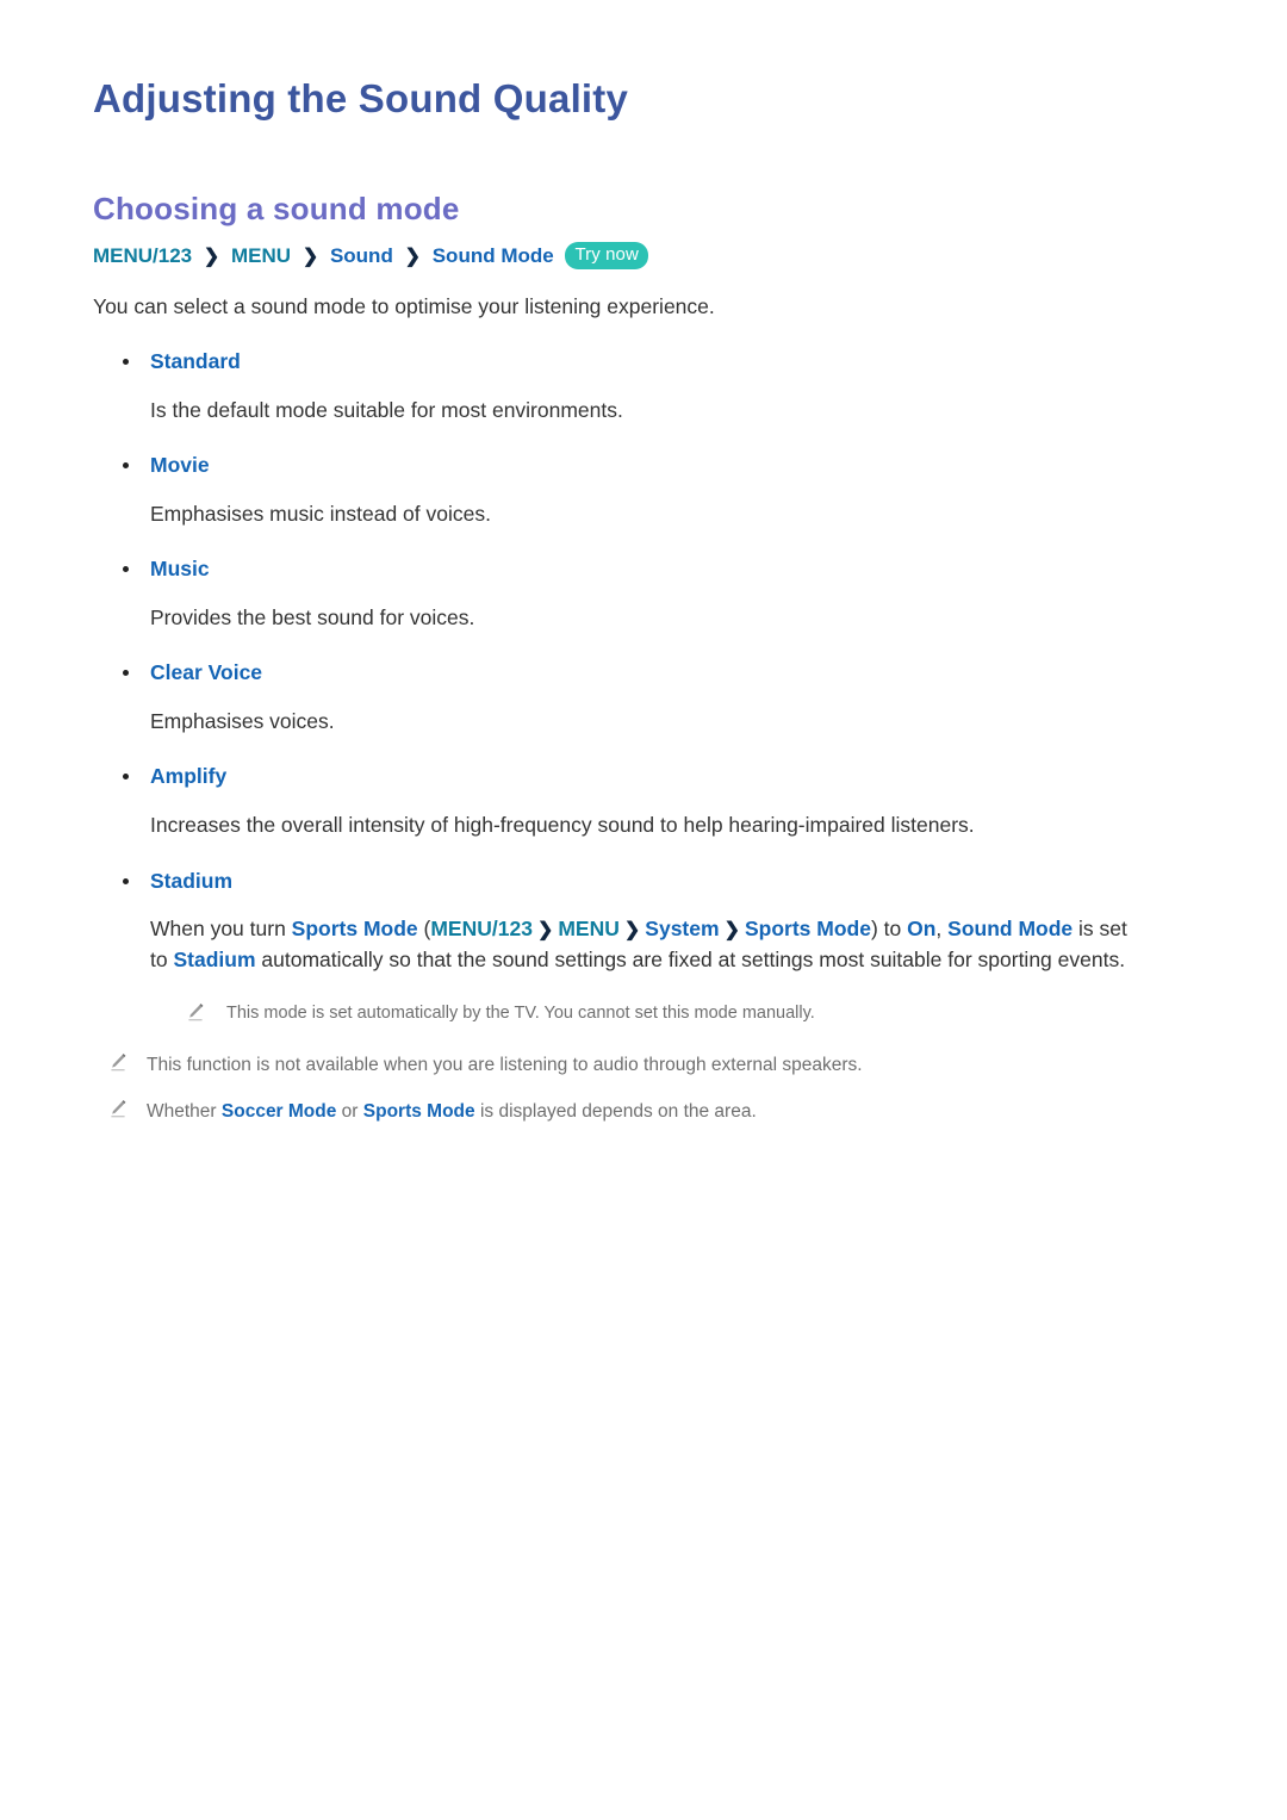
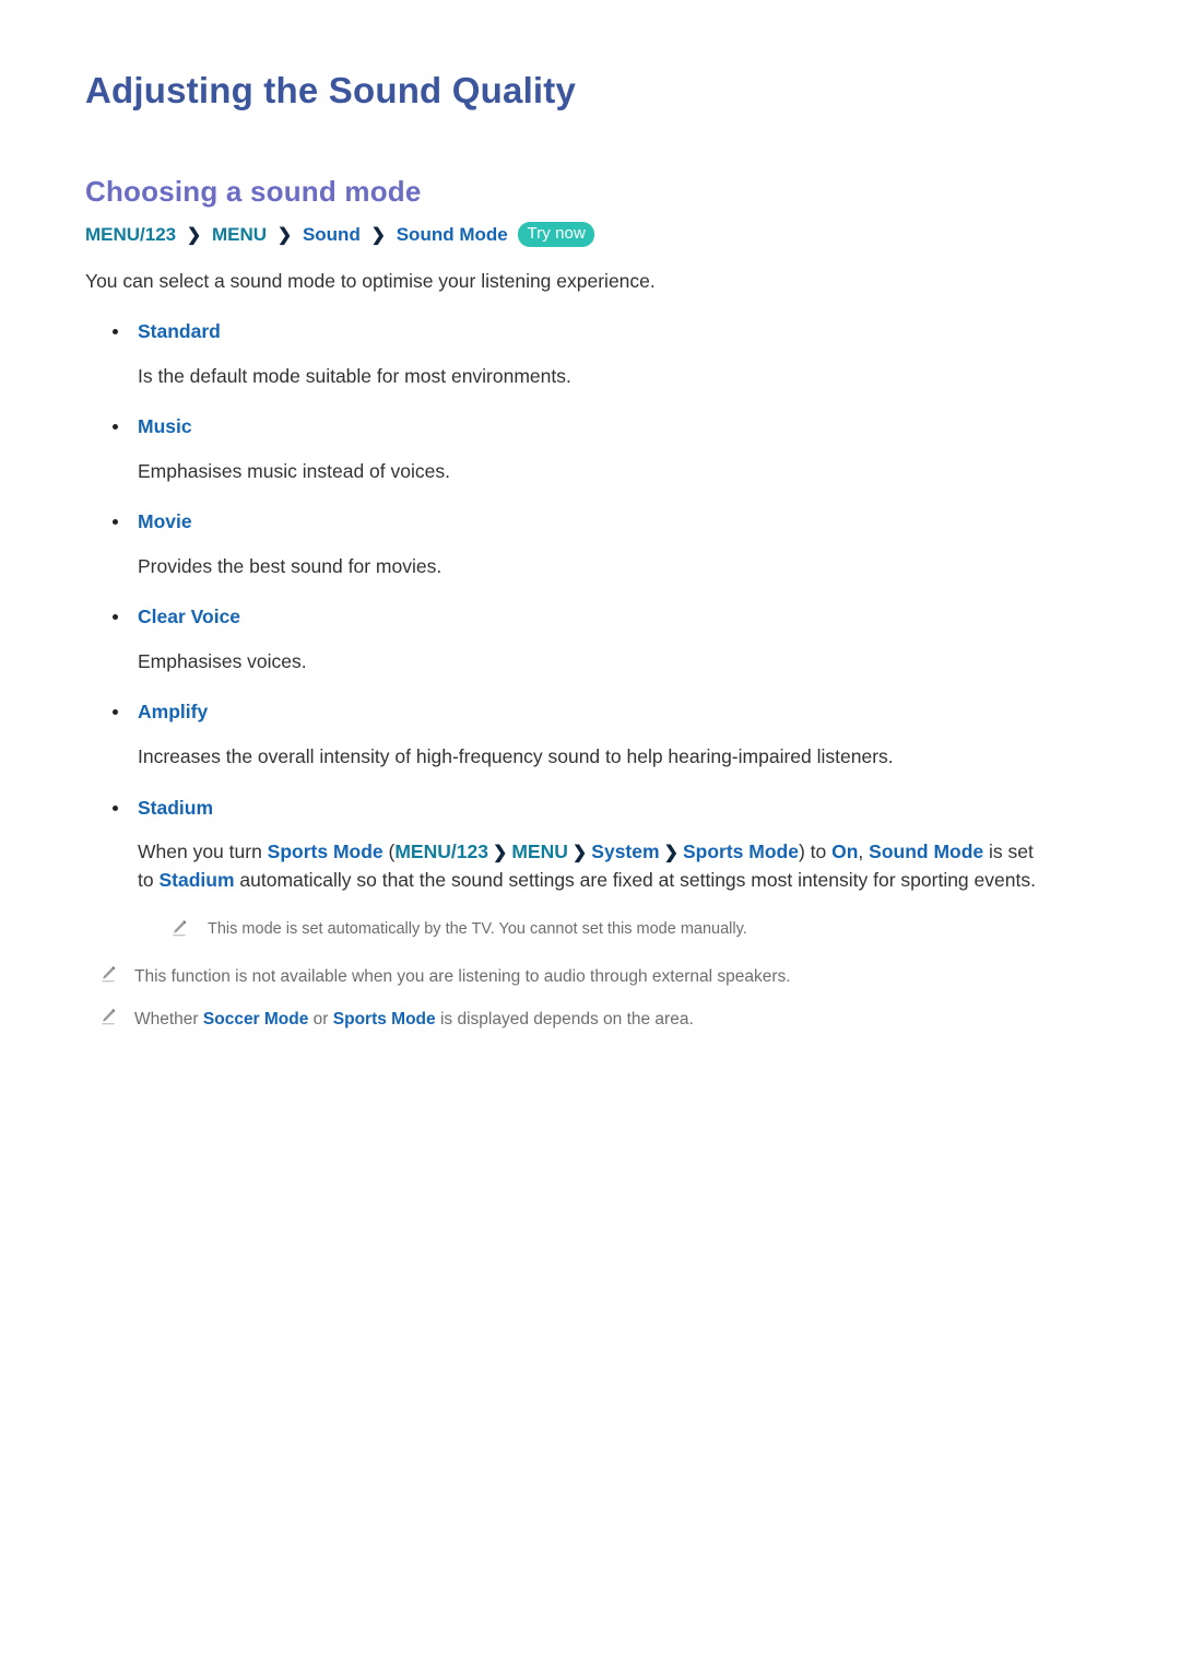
  Adjusting the Sound Quality
  Choosing a sound mode
  MENU/123 ❯ MENU ❯ Sound ❯ Sound Mode Try now
  You can select a sound mode to optimise your listening experience.
  Standard
  Is the default mode suitable for most environments.
- Movie
+ Music
  Emphasises music instead of voices.
- Music
+ Movie
- Provides the best sound for voices.
+ Provides the best sound for movies.
  Clear Voice
  Emphasises voices.
  Amplify
  Increases the overall intensity of high-frequency sound to help hearing-impaired listeners.
  Stadium
- When you turn Sports Mode (MENU/123 ❯ MENU ❯ System ❯ Sports Mode) to On, Sound Mode is set to Stadium automatically so that the sound settings are fixed at settings most suitable for sporting events.
+ When you turn Sports Mode (MENU/123 ❯ MENU ❯ System ❯ Sports Mode) to On, Sound Mode is set to Stadium automatically so that the sound settings are fixed at settings most intensity for sporting events.
  This mode is set automatically by the TV. You cannot set this mode manually.
  This function is not available when you are listening to audio through external speakers.
  Whether Soccer Mode or Sports Mode is displayed depends on the area.
